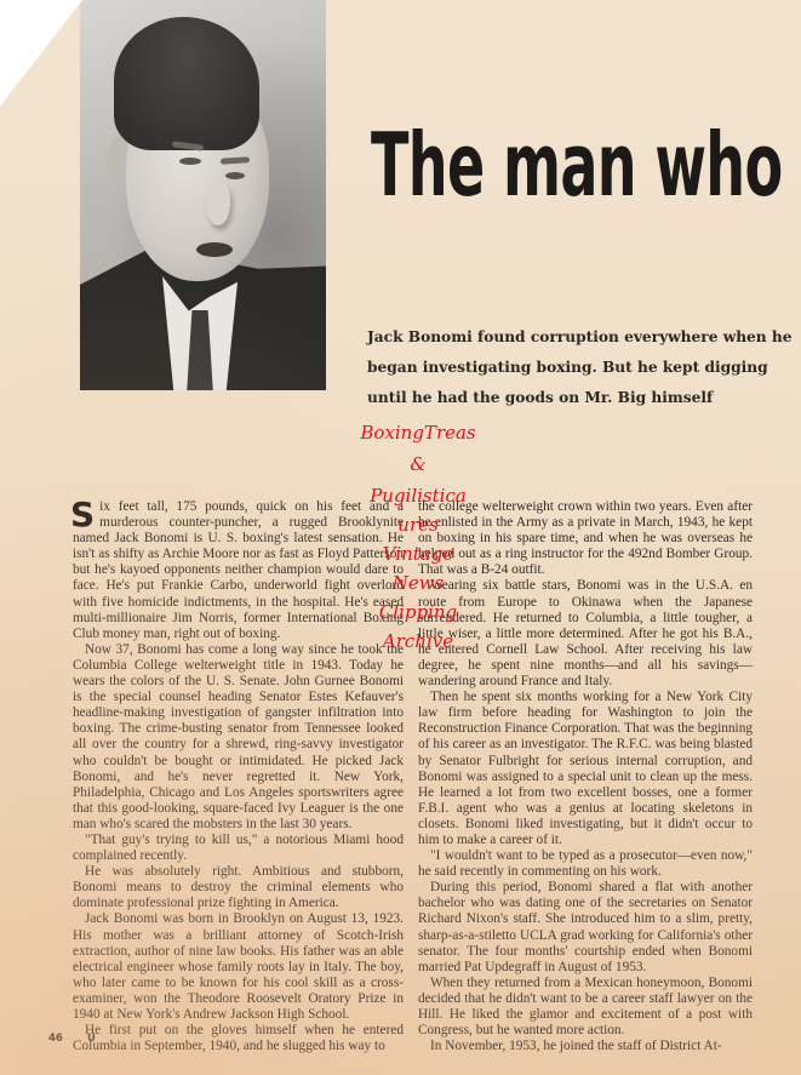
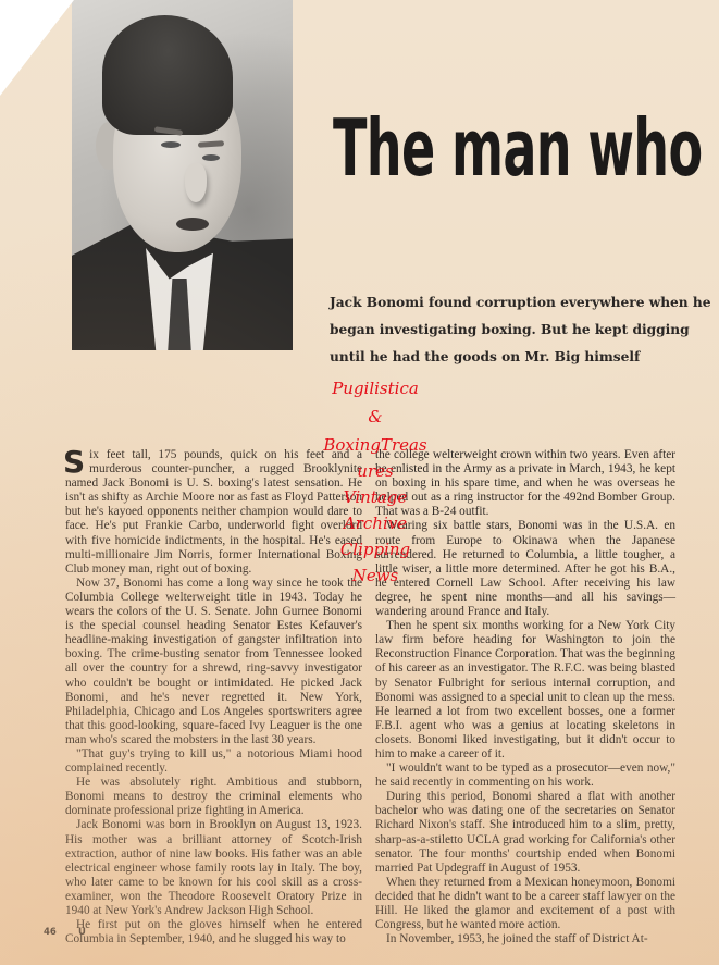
- BoxingTreas
+ Pugilistica
  &
- Pugilistica
+ BoxingTreas
  ures
  Vintage
- News
+ Archive
  Clipping
- Archive
+ News
